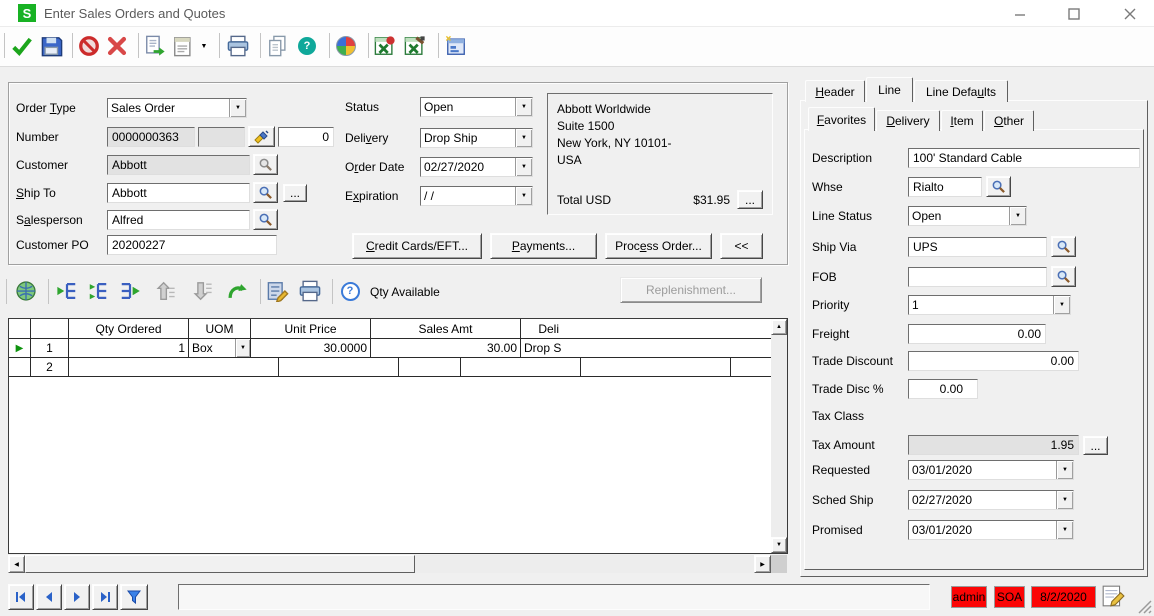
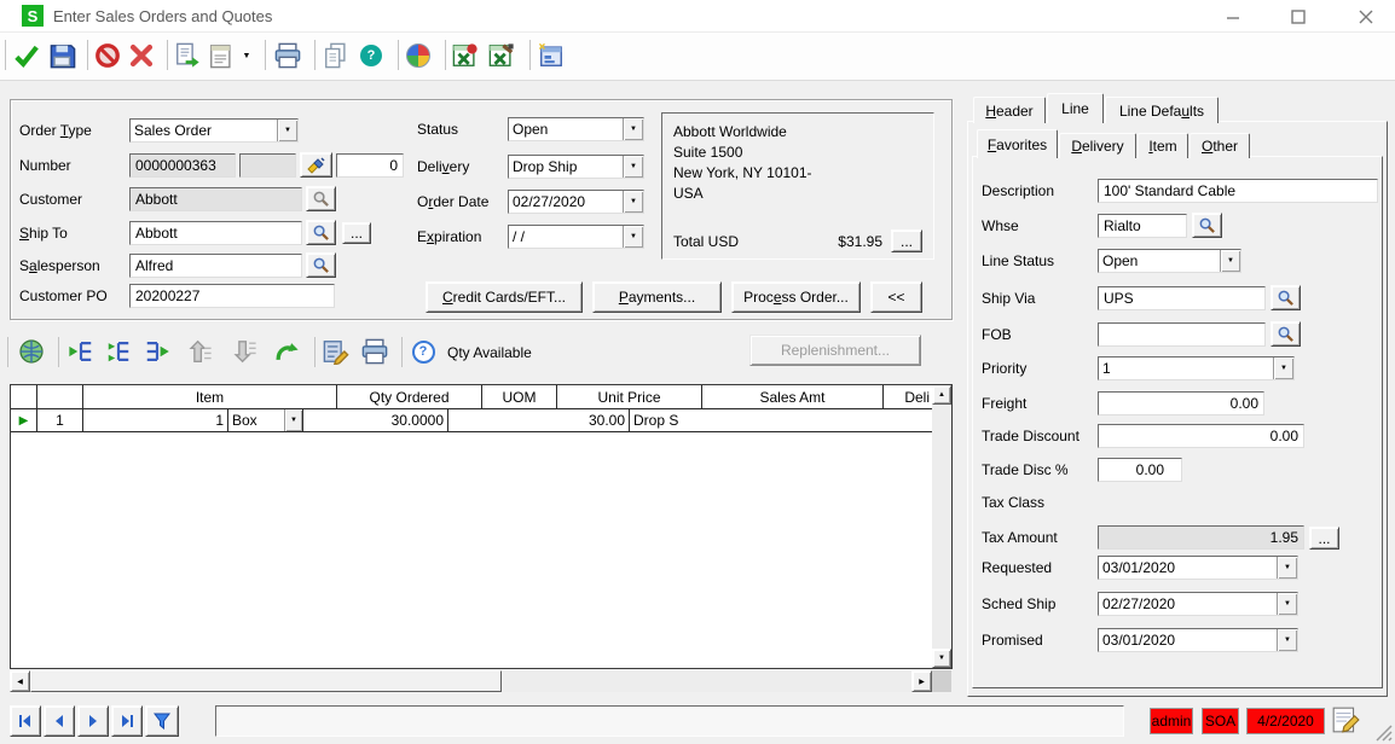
  S
  Enter Sales Orders and Quotes
  ?
  Order Type
  Sales Order
  Number
  0000000363
  0
  Customer
  Abbott
  Ship To
  Abbott
  ...
  Salesperson
  Alfred
  Customer PO
  20200227
  Status
  Open
  Delivery
  Drop Ship
  Order Date
  02/27/2020
  Expiration
  / /
  Abbott Worldwide
  Suite 1500
  New York, NY 10101-
  USA
  Total USD
  $31.95
  ...
  C
  redit Cards/EFT...
  P
  ayments...
  Proc
  e
  ss Order...
  <<
  ?
  Qty Available
  Replenishment...
+ Item
  Qty Ordered
  UOM
  Unit Price
  Sales Amt
  Deli
  ▶
  1
  1
  Box
  30.0000
  30.00
  Drop S
- 2
  H
  eader
  Line
  Line Defa
  u
  lts
  F
  avorites
  D
  elivery
  I
  tem
  O
  ther
  Description
  100' Standard Cable
  Whse
  Rialto
  Line Status
  Open
  Ship Via
  UPS
  FOB
  Priority
  1
  Freight
  0.00
  Trade Discount
  0.00
  Trade Disc %
  0.00
  Tax Class
  Tax Amount
  1.95
  ...
  Requested
  03/01/2020
  Sched Ship
  02/27/2020
  Promised
  03/01/2020
  admin
  SOA
- 8/2/2020
+ 4/2/2020
